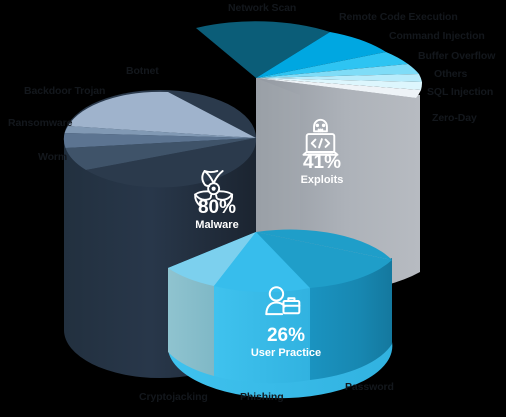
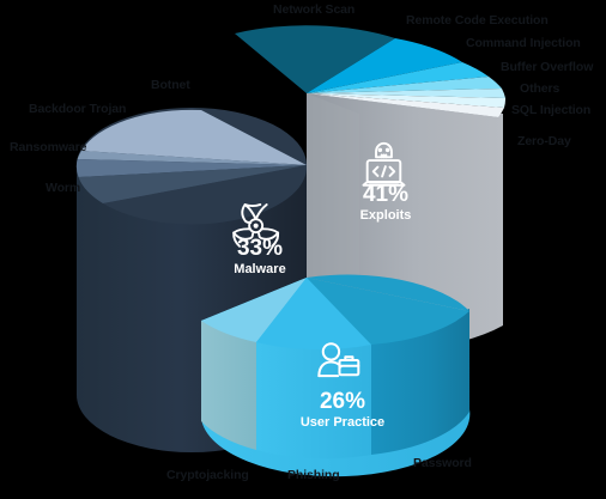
  Network Scan
  Remote Code Execution
  Command Injection
  Buffer Overflow
  Others
  SQL Injection
  Zero-Day
  Password
  Phishing
  Cryptojacking
  Worm
  Ransomware
  Backdoor Trojan
  Botnet
  41%
  Exploits
- 80%
+ 33%
  Malware
  26%
  User Practice
